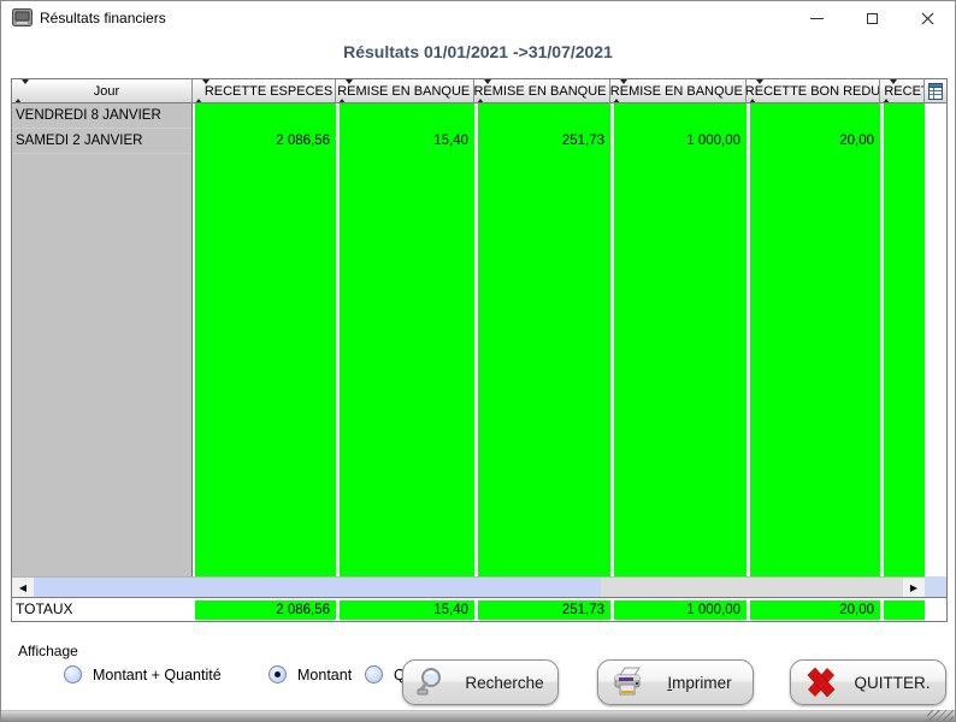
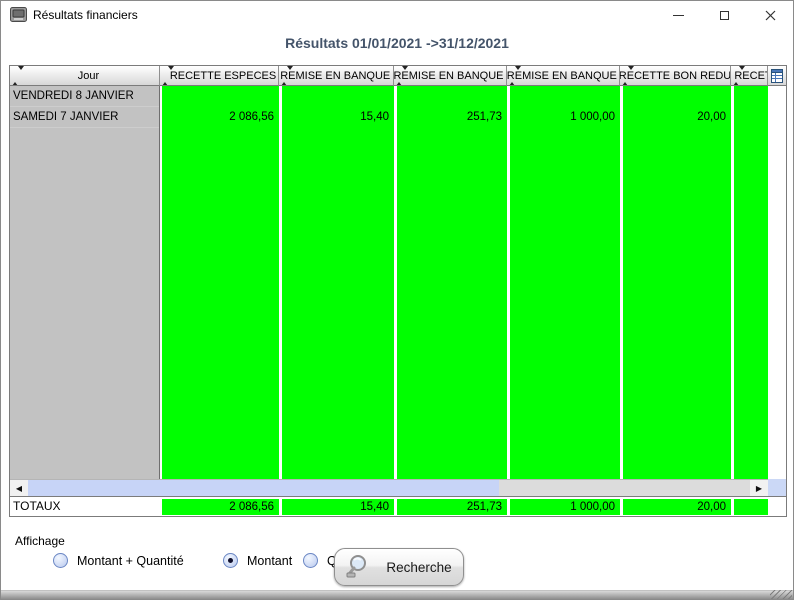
  Résultats financiers
- Résultats 01/01/2021 ->31/07/2021
+ Résultats 01/01/2021 ->31/12/2021
  Jour
  RECETTE ESPECES
  REMISE EN BANQUE
  REMISE EN BANQUE
  REMISE EN BANQUE
  RECETTE BON REDU
  RECE
  VENDREDI 8 JANVIER
- SAMEDI 2 JANVIER
+ SAMEDI 7 JANVIER
  2 086,56
  15,40
  251,73
  1 000,00
  20,00
  ◀
  ▶
  TOTAUX
  2 086,56
  15,40
  251,73
  1 000,00
  20,00
  Affichage
  Montant + Quantité
  Montant
  Recherche
- Imprimer
- QUITTER.
